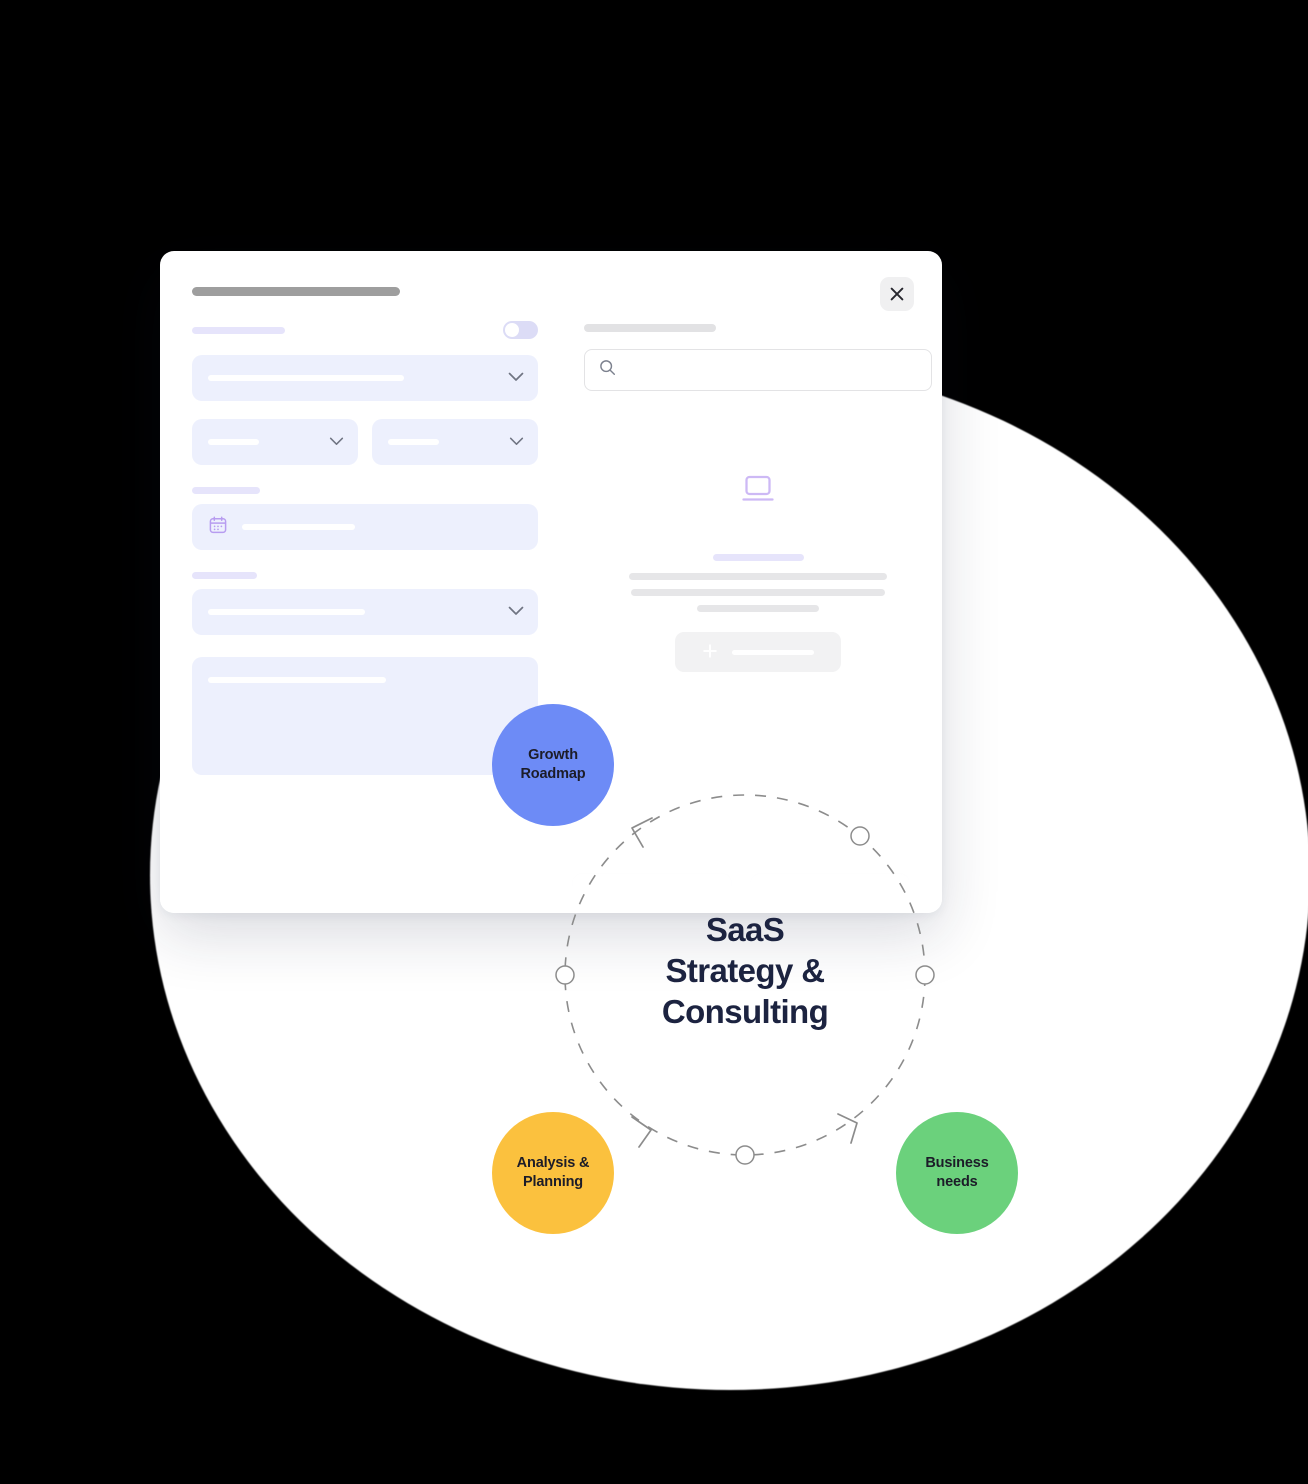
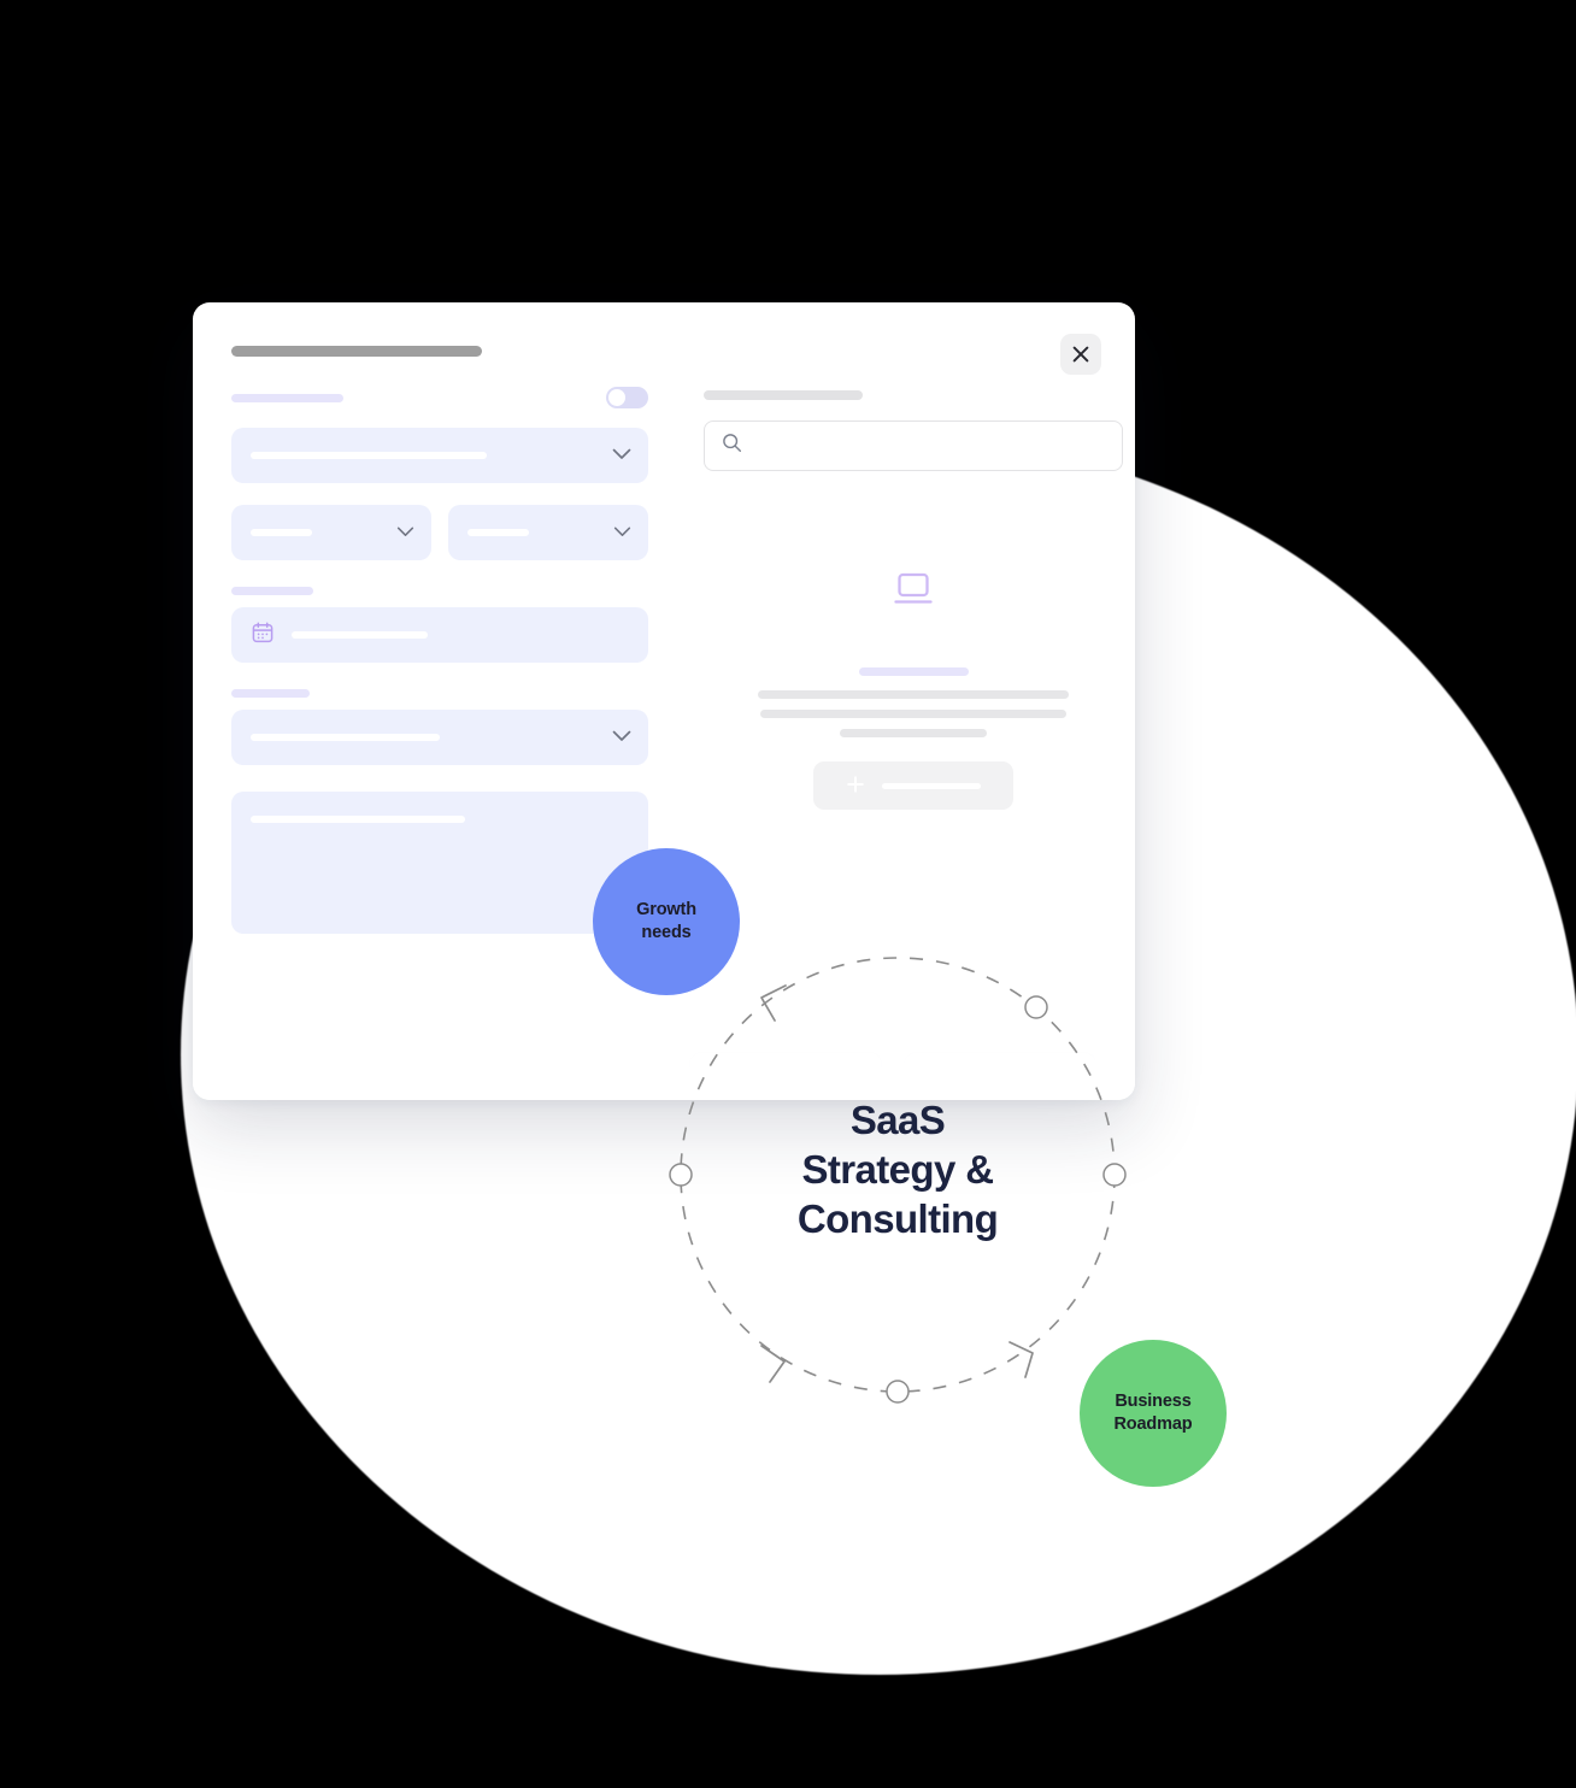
  SaaS
  Strategy &
  Consulting
  Growth
- Roadmap
+ needs
- Analysis &
- Planning
  Business
- needs
+ Roadmap
